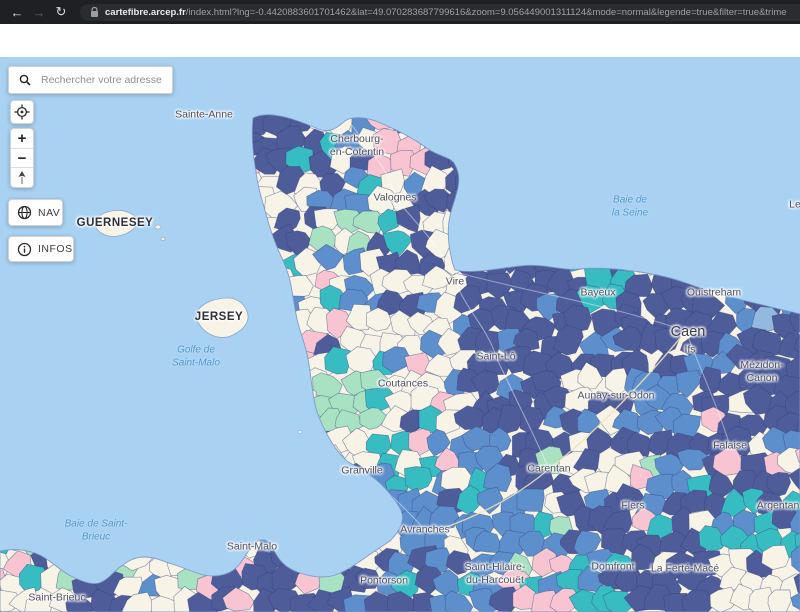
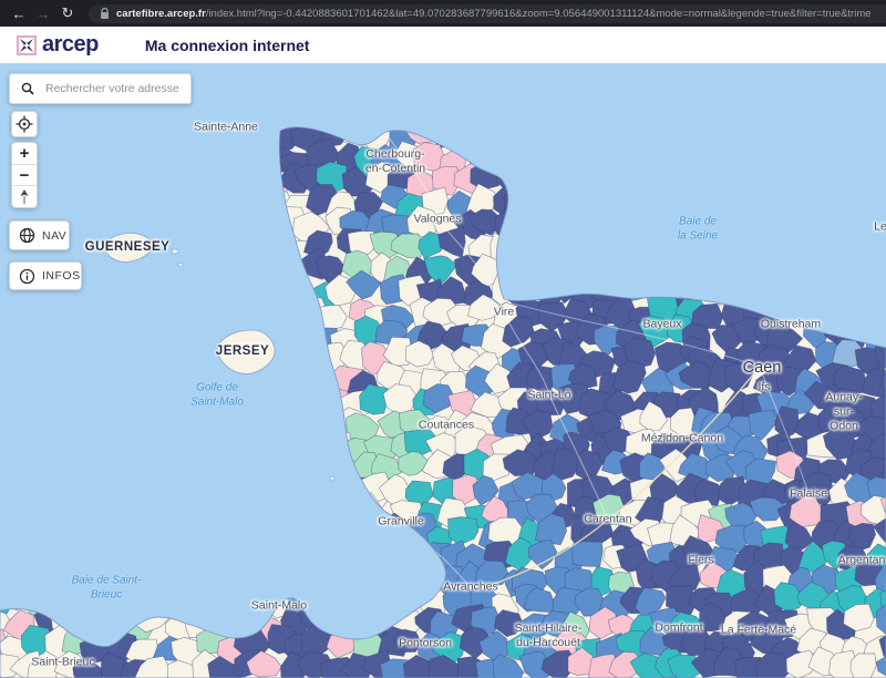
  ←
  →
  ↻
  cartefibre.arcep.fr
  /index.html?lng=-0.4420883601701462&lat=49.070283687799616&zoom=9.056449001311124&mode=normal&legende=true&filter=true&trime
+ arcep
+ Ma connexion internet
  Sainte-Anne
  Cherbourg-
  en-Cotentin
  Valognes
  Vire
  Bayeux
  Ouistreham
  Caen
  Ifs
- Mézidon-Canon
+ Aunay-sur-Odon
  Saint-Lô
  Coutances
- Aunay-sur-Odon
+ Mézidon-Canon
  Falaise
  Carentan
  Granville
  Avranches
  Flers
  Argentan
  Domfront
  La Ferté-Macé
  Saint-Hilaire-
  du-Harcouët
  Pontorson
  Saint-Malo
  Saint-Brieuc
  Le
  GUERNESEY
  JERSEY
  Baie de
  la Seine
  Golfe de
  Saint-Malo
  Baie de Saint-
  Brieuc
  Rechercher votre adresse
  +
  −
  NAV
  INFOS
